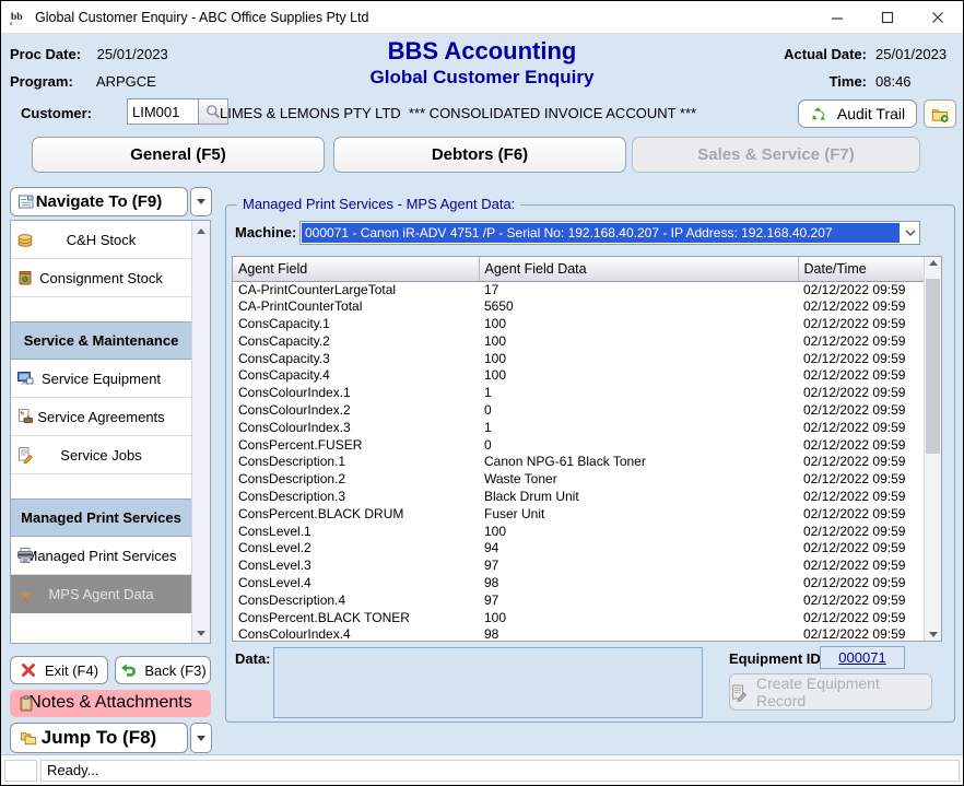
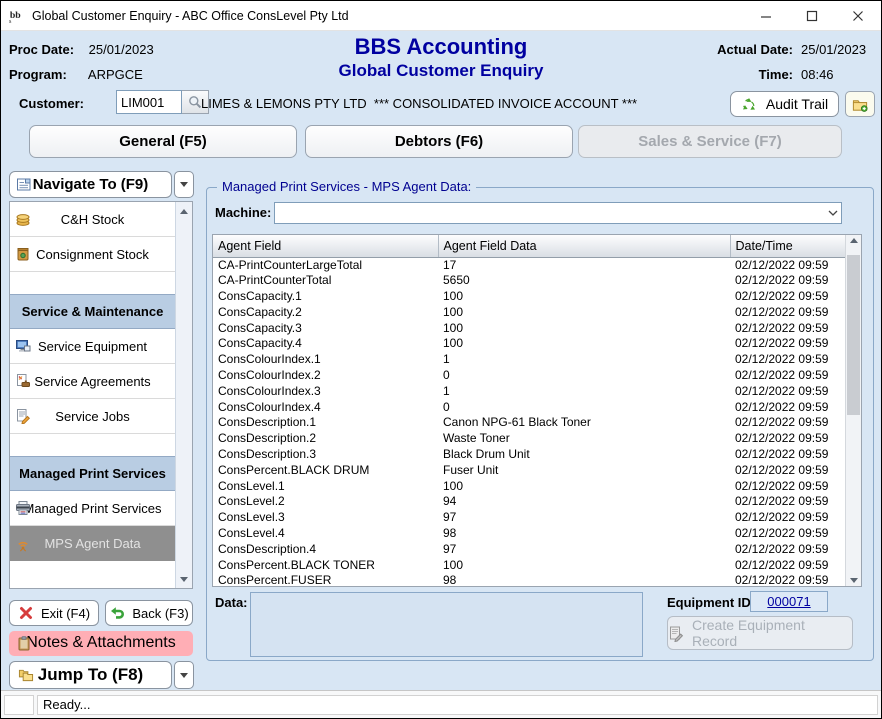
  bb
- Global Customer Enquiry - ABC Office Supplies Pty Ltd
+ Global Customer Enquiry - ABC Office ConsLevel Pty Ltd
  Proc Date: 25/01/2023
  Program: ARPGCE
  BBS Accounting
  Global Customer Enquiry
  Actual Date: 25/01/2023
  Time: 08:46
  Customer:
  LIM001
  LIMES & LEMONS PTY LTD *** CONSOLIDATED INVOICE ACCOUNT ***
  Audit Trail
  General (F5)
  Debtors (F6)
  Sales & Service (F7)
  Navigate To (F9)
  C&H Stock
  Consignment Stock
  Service & Maintenance
  Service Equipment
  Service Agreements
  Service Jobs
  Managed Print Services
  anaged Print Services
  MPS Agent Data
  Exit (F4)
  Back (F3)
  Notes & Attachments
  Jump To (F8)
  Managed Print Services - MPS Agent Data:
  Machine:
- 000071 - Canon iR-ADV 4751 /P - Serial No: 192.168.40.207 - IP Address: 192.168.40.207
  Agent Field	Agent Field Data	Date/Time
  CA-PrintCounterLargeTotal	17	02/12/2022 09:59
  CA-PrintCounterTotal	5650	02/12/2022 09:59
  ConsCapacity.1	100	02/12/2022 09:59
  ConsCapacity.2	100	02/12/2022 09:59
  ConsCapacity.3	100	02/12/2022 09:59
  ConsCapacity.4	100	02/12/2022 09:59
  ConsColourIndex.1	1	02/12/2022 09:59
  ConsColourIndex.2	0	02/12/2022 09:59
  ConsColourIndex.3	1	02/12/2022 09:59
- ConsPercent.FUSER	0	02/12/2022 09:59
+ ConsColourIndex.4	0	02/12/2022 09:59
  ConsDescription.1	Canon NPG-61 Black Toner	02/12/2022 09:59
  ConsDescription.2	Waste Toner	02/12/2022 09:59
  ConsDescription.3	Black Drum Unit	02/12/2022 09:59
  ConsPercent.BLACK DRUM	Fuser Unit	02/12/2022 09:59
  ConsLevel.1	100	02/12/2022 09:59
  ConsLevel.2	94	02/12/2022 09:59
  ConsLevel.3	97	02/12/2022 09:59
  ConsLevel.4	98	02/12/2022 09:59
  ConsDescription.4	97	02/12/2022 09:59
  ConsPercent.BLACK TONER	100	02/12/2022 09:59
- ConsColourIndex.4	98	02/12/2022 09:59
+ ConsPercent.FUSER	98	02/12/2022 09:59
  Data:
  Equipment ID
  000071
  Create Equipment Record
  Ready...
